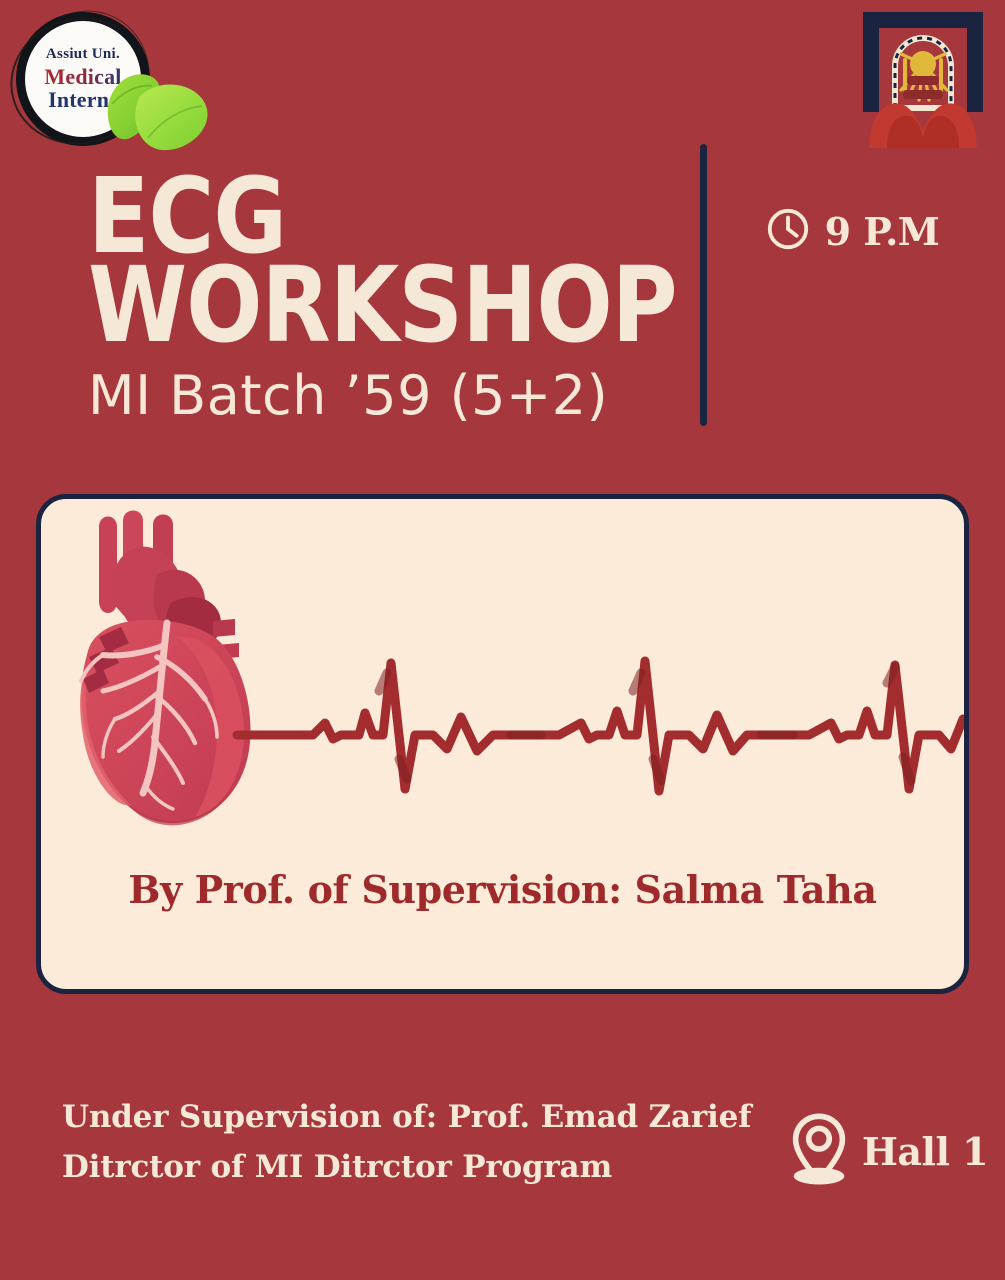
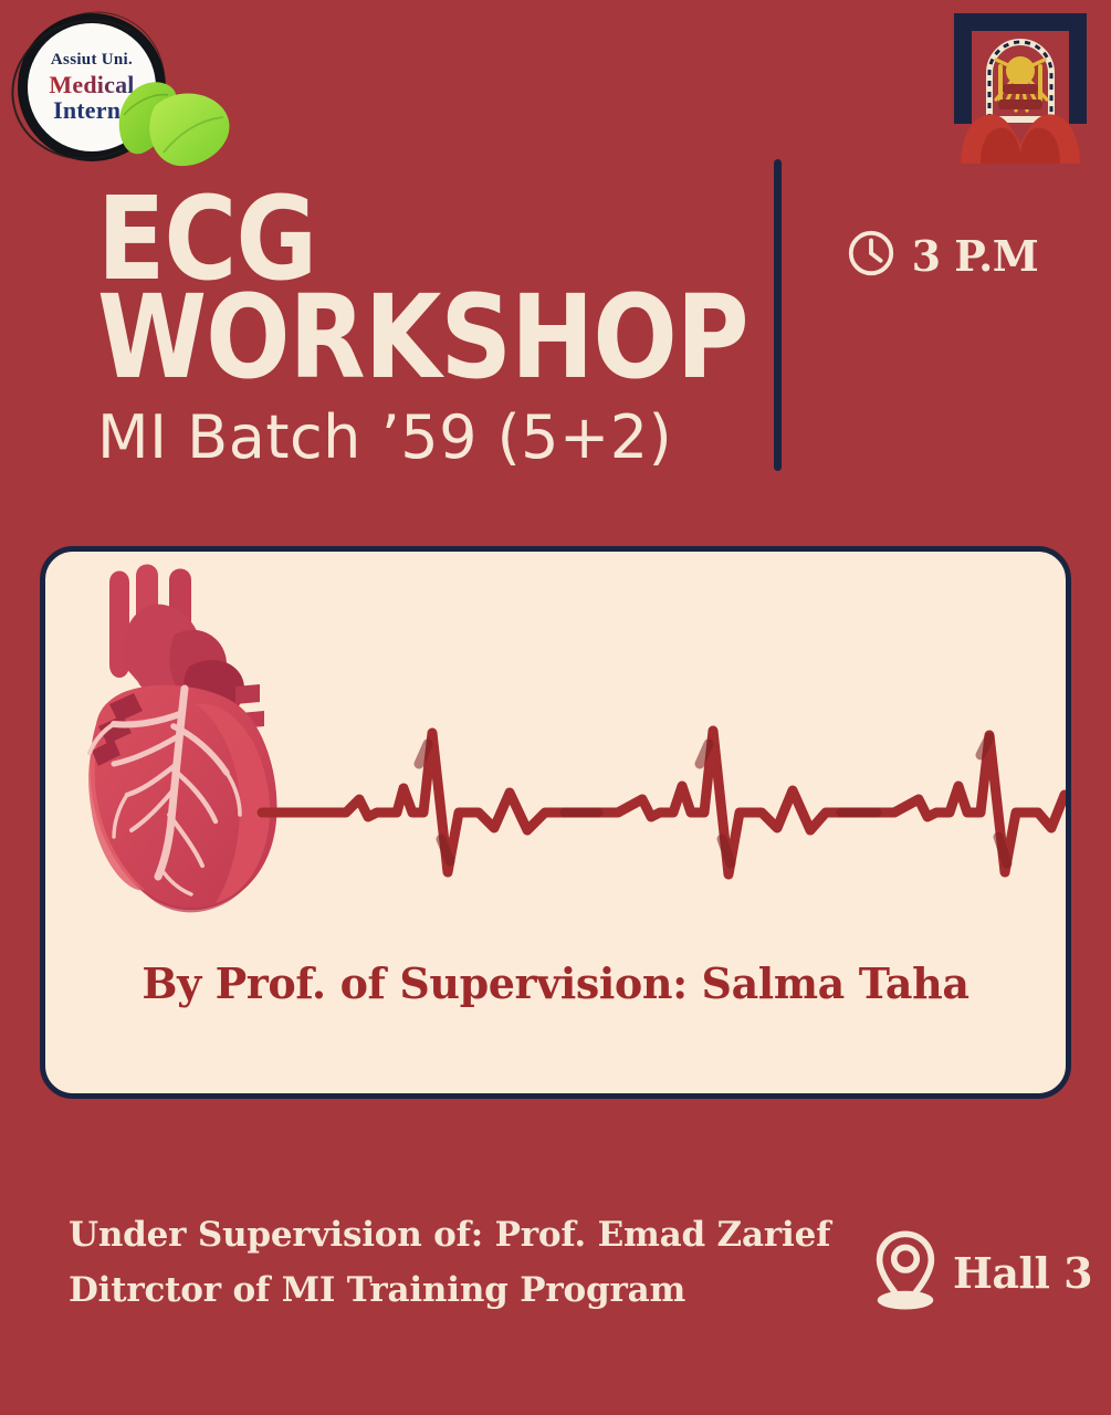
  Assiut Uni.
  Medical
  Intern
  ECG
  WORKSHOP
  MI Batch ’59 (5+2)
- 9 P.M
+ 3 P.M
  By Prof. of Supervision: Salma Taha
  Under Supervision of: Prof. Emad Zarief
- Ditrctor of MI Ditrctor Program
+ Ditrctor of MI Training Program
- Hall 1
+ Hall 3
